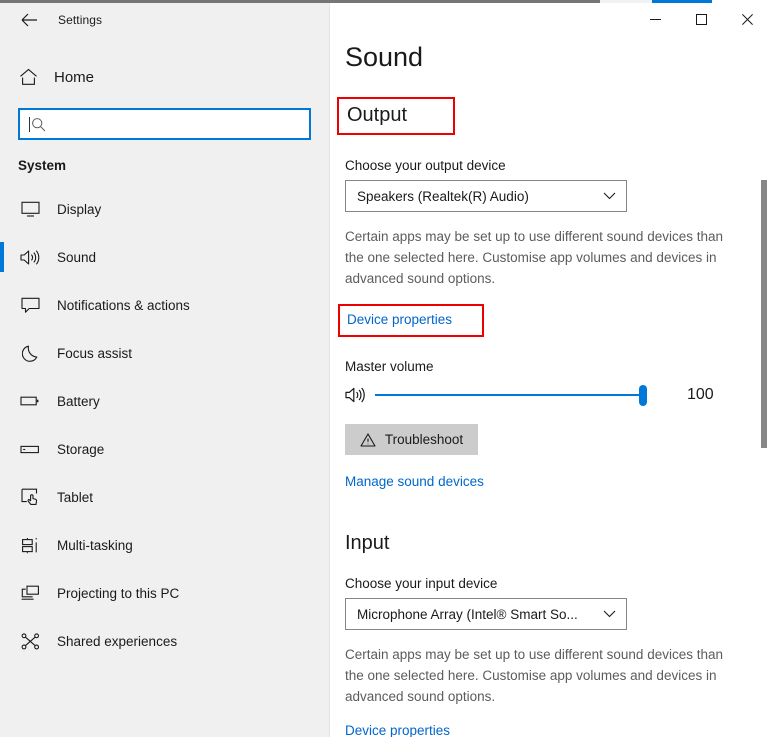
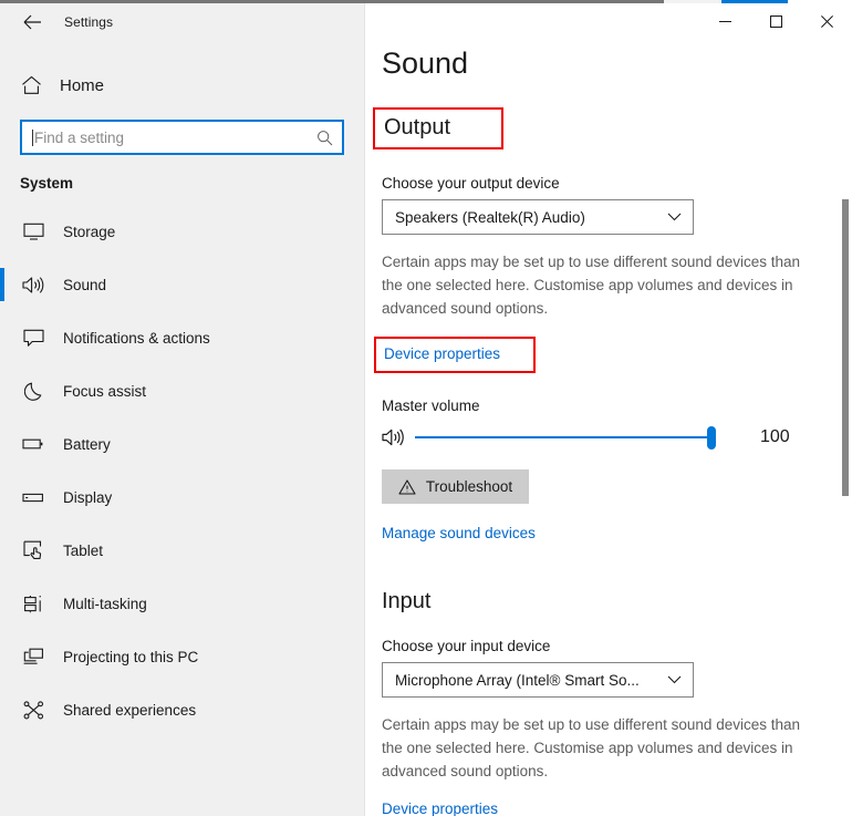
  Settings
  Home
+ Find a setting
  System
- Display
+ Storage
  Sound
  Notifications & actions
  Focus assist
  Battery
- Storage
+ Display
  Tablet
  Multi-tasking
  Projecting to this PC
  Shared experiences
  Sound
  Output
  Choose your output device
  Speakers (Realtek(R) Audio)
  Certain apps may be set up to use different sound devices than the one selected here. Customise app volumes and devices in advanced sound options.
  Device properties
  Master volume
  100
  Troubleshoot
  Manage sound devices
  Input
  Choose your input device
  Microphone Array (Intel® Smart So...
  Certain apps may be set up to use different sound devices than the one selected here. Customise app volumes and devices in advanced sound options.
  Device properties
